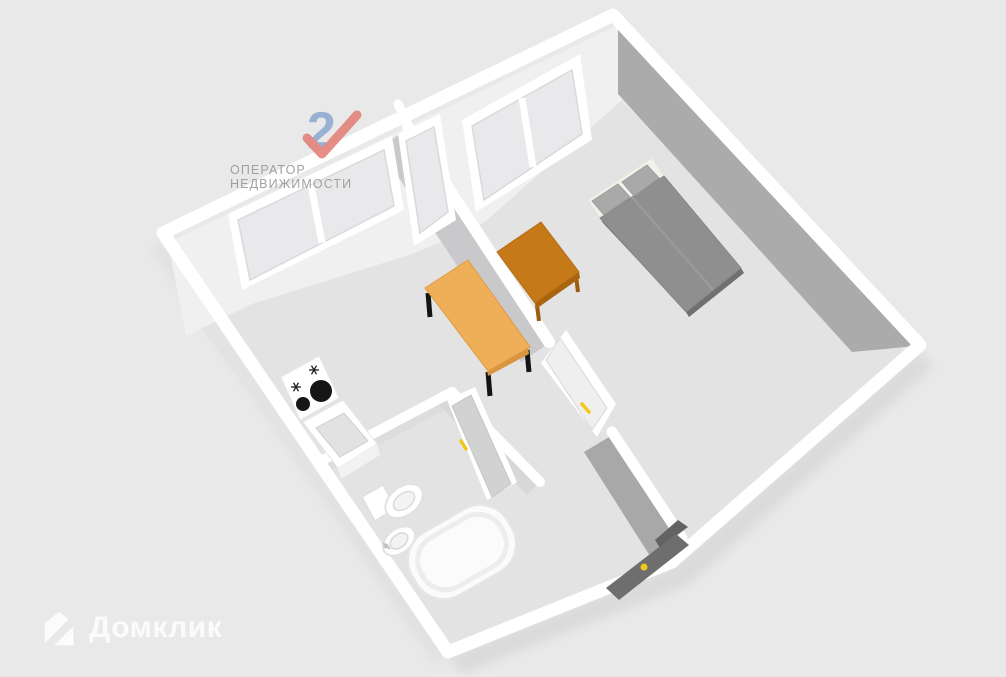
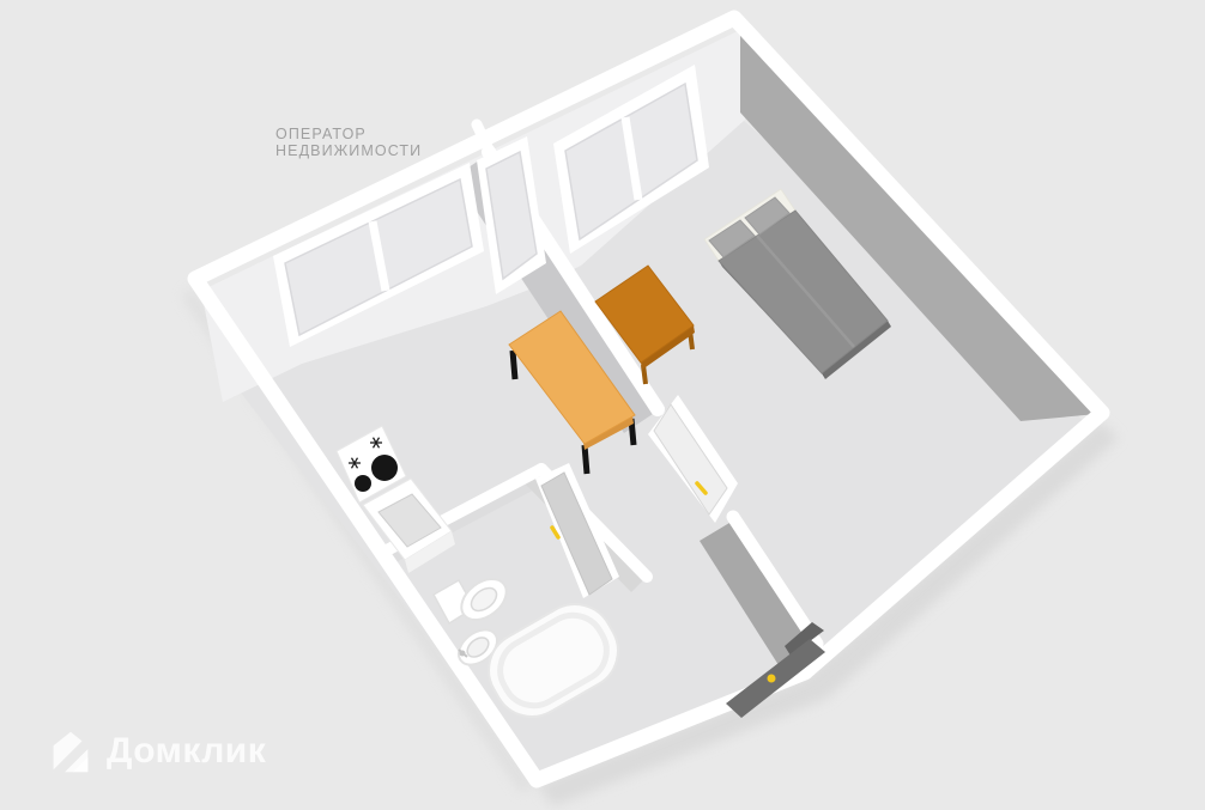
- 2
  ОПЕРАТОР НЕДВИЖИМОСТИ
